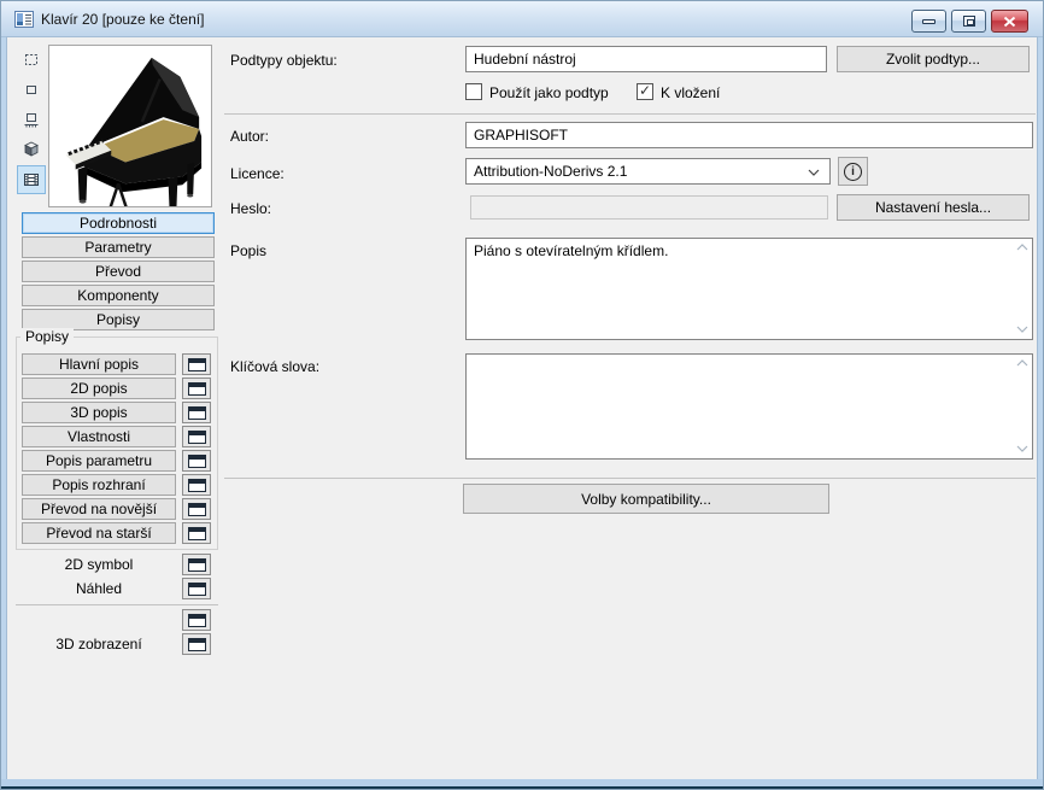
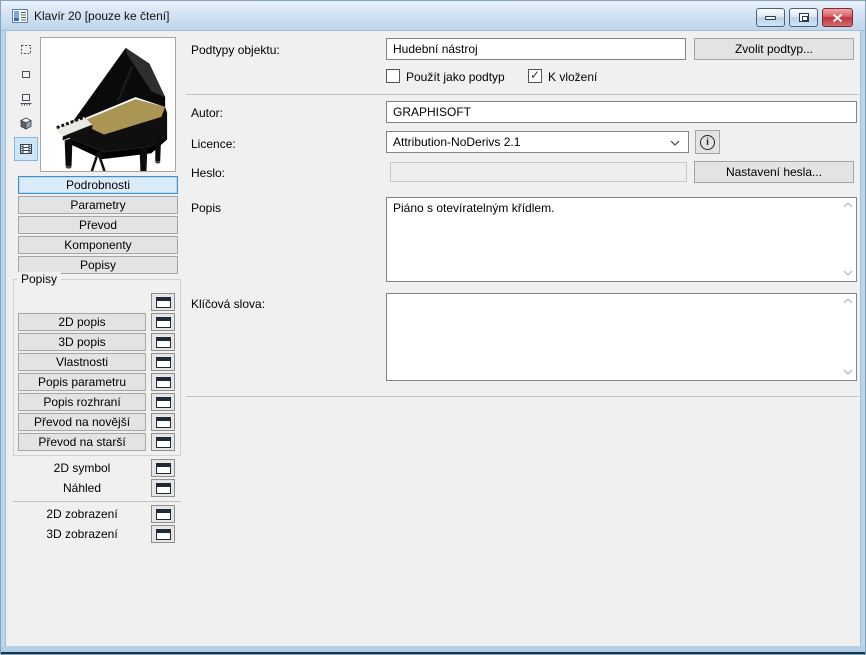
  Klavír 20 [pouze ke čtení]
  Podrobnosti
  Parametry
  Převod
  Komponenty
  Popisy
  Popisy
- Hlavní popis
  2D popis
  3D popis
  Vlastnosti
  Popis parametru
  Popis rozhraní
  Převod na novější
  Převod na starší
  2D symbol
  Náhled
+ 2D zobrazení
  3D zobrazení
  Podtypy objektu:
  Hudební nástroj
  Zvolit podtyp...
  Použít jako podtyp
  ✓
  K vložení
  Autor:
  GRAPHISOFT
  Licence:
  Attribution-NoDerivs 2.1
  i
  Heslo:
  Nastavení hesla...
  Popis
  Piáno s otevíratelným křídlem.
  Klíčová slova:
- Volby kompatibility...
